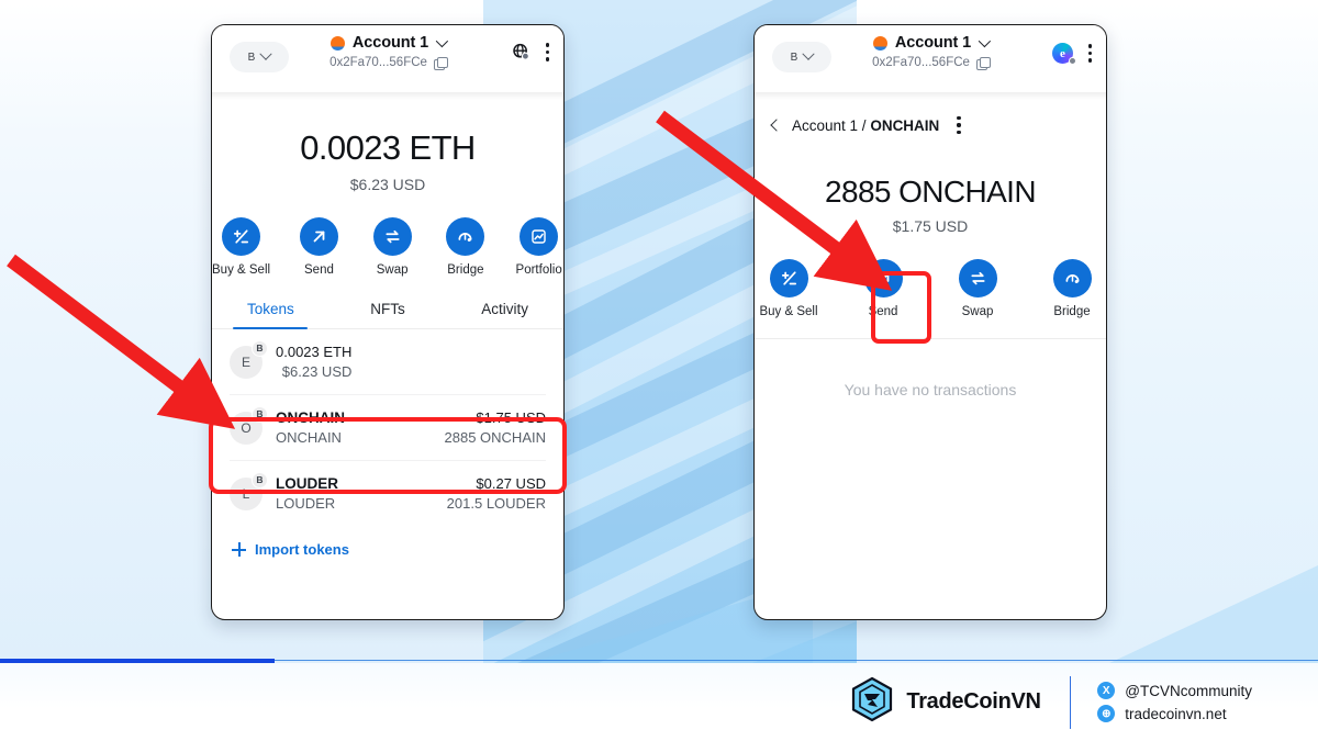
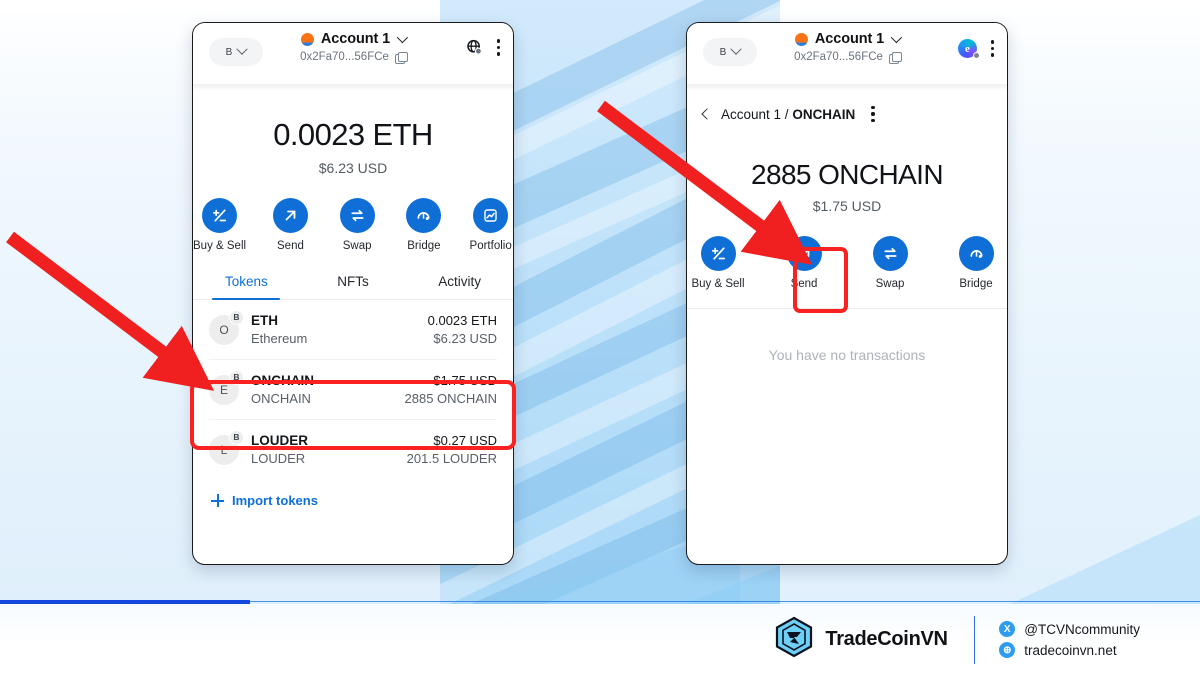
  B
  Account 1
  0x2Fa70...56FCe
  0.0023 ETH
  $6.23 USD
  Buy & Sell
  Send
  Swap
  Bridge
  Portfolio
  Tokens
  NFTs
  Activity
- E
+ O
  B
+ ETH
+ Ethereum
  0.0023 ETH
  $6.23 USD
- O
+ E
  B
  ONCHAIN
  ONCHAIN
  $1.75 USD
  2885 ONCHAIN
  L
  B
  LOUDER
  LOUDER
  $0.27 USD
  201.5 LOUDER
  Import tokens
  B
  Account 1
  0x2Fa70...56FCe
  e
  Account 1 / ONCHAIN
  2885 ONCHAIN
  $1.75 USD
  Buy & Sell
  Send
  Swap
  Bridge
  You have no transactions
  TradeCoinVN
  X
  @TCVNcommunity
  ⊕
  tradecoinvn.net
